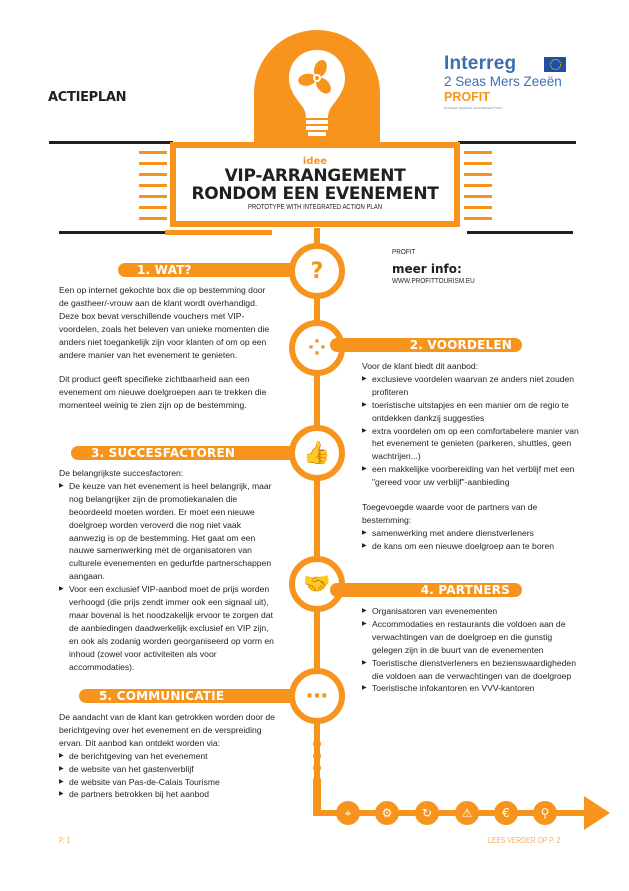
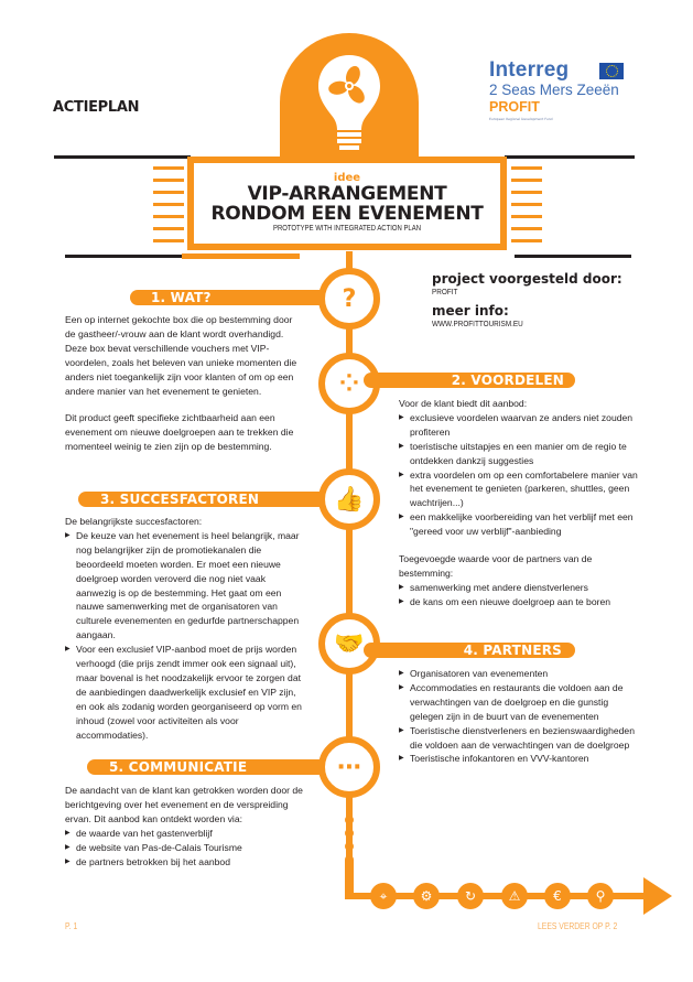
  ACTIEPLAN
  Interreg
  2 Seas Mers Zeeën
  PROFIT
  idee
  VIP-ARRANGEMENT
  RONDOM EEN EVENEMENT
  1. WAT?
  ?
  Een op internet gekochte box die op bestemming door de gastheer/-vrouw aan de klant wordt overhandigd. Deze box bevat verschillende vouchers met VIP-voordelen, zoals het beleven van unieke momenten die anders niet toegankelijk zijn voor klanten of om op een andere manier van het evenement te genieten.
  Dit product geeft specifieke zichtbaarheid aan een evenement om nieuwe doelgroepen aan te trekken die momenteel weinig te zien zijn op de bestemming.
+ project voorgesteld door:
  PROFIT
  meer info:
  WWW.PROFITTOURISM.EU
  ⁘
  2. VOORDELEN
  Voor de klant biedt dit aanbod:
  exclusieve voordelen waarvan ze anders niet zouden profiteren
  toeristische uitstapjes en een manier om de regio te ontdekken dankzij suggesties
  extra voordelen om op een comfortabelere manier van het evenement te genieten (parkeren, shuttles, geen wachtrijen...)
  een makkelijke voorbereiding van het verblijf met een "gereed voor uw verblijf"-aanbieding
  Toegevoegde waarde voor de partners van de bestemming:
  samenwerking met andere dienstverleners
  de kans om een nieuwe doelgroep aan te boren
  3. SUCCESFACTOREN
  👍
  De belangrijkste succesfactoren:
  De keuze van het evenement is heel belangrijk, maar nog belangrijker zijn de promotiekanalen die beoordeeld moeten worden. Er moet een nieuwe doelgroep worden veroverd die nog niet vaak aanwezig is op de bestemming. Het gaat om een nauwe samenwerking met de organisatoren van culturele evenementen en gedurfde partnerschappen aangaan.
  Voor een exclusief VIP-aanbod moet de prijs worden verhoogd (die prijs zendt immer ook een signaal uit), maar bovenal is het noodzakelijk ervoor te zorgen dat de aanbiedingen daadwerkelijk exclusief en VIP zijn, en ook als zodanig worden georganiseerd op vorm en inhoud (zowel voor activiteiten als voor accommodaties).
  🤝
  4. PARTNERS
  Organisatoren van evenementen
  Accommodaties en restaurants die voldoen aan de verwachtingen van de doelgroep en die gunstig gelegen zijn in de buurt van de evenementen
  Toeristische dienstverleners en bezienswaardigheden die voldoen aan de verwachtingen van de doelgroep
  Toeristische infokantoren en VVV-kantoren
  5. COMMUNICATIE
  ⋯
  De aandacht van de klant kan getrokken worden door de berichtgeving over het evenement en de verspreiding ervan. Dit aanbod kan ontdekt worden via:
- de berichtgeving van het evenement
- de website van het gastenverblijf
+ de waarde van het gastenverblijf
  de website van Pas-de-Calais Tourisme
  de partners betrokken bij het aanbod
  ⌖
  ⚙
  ↻
  ⚠
  €
  ⚲
  P. 1
  LEES VERDER OP P. 2
